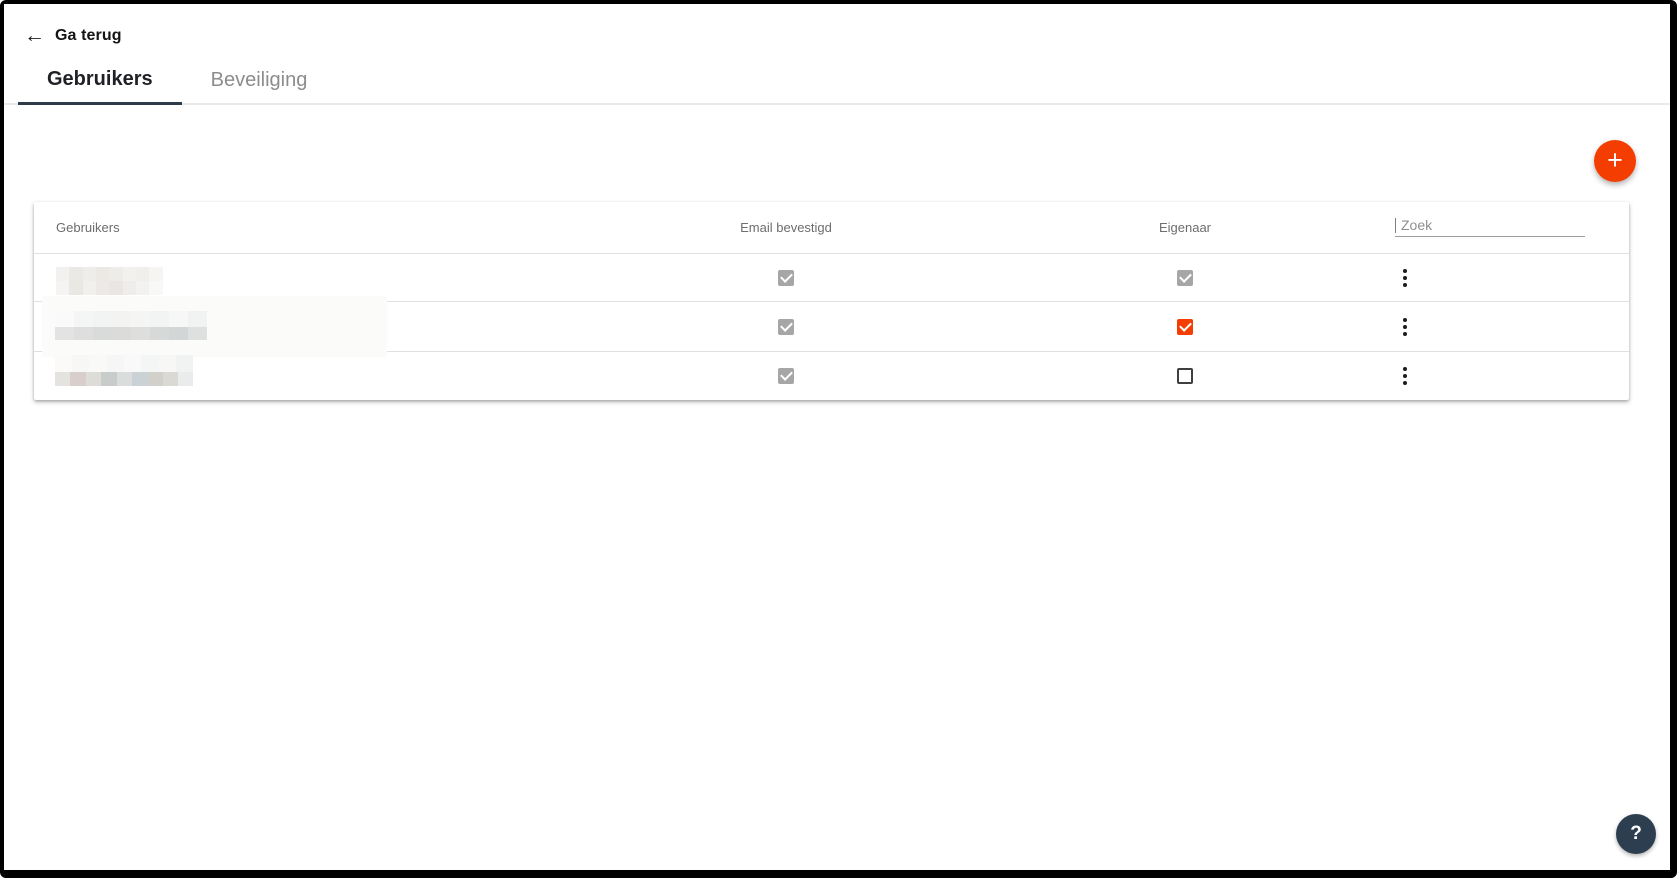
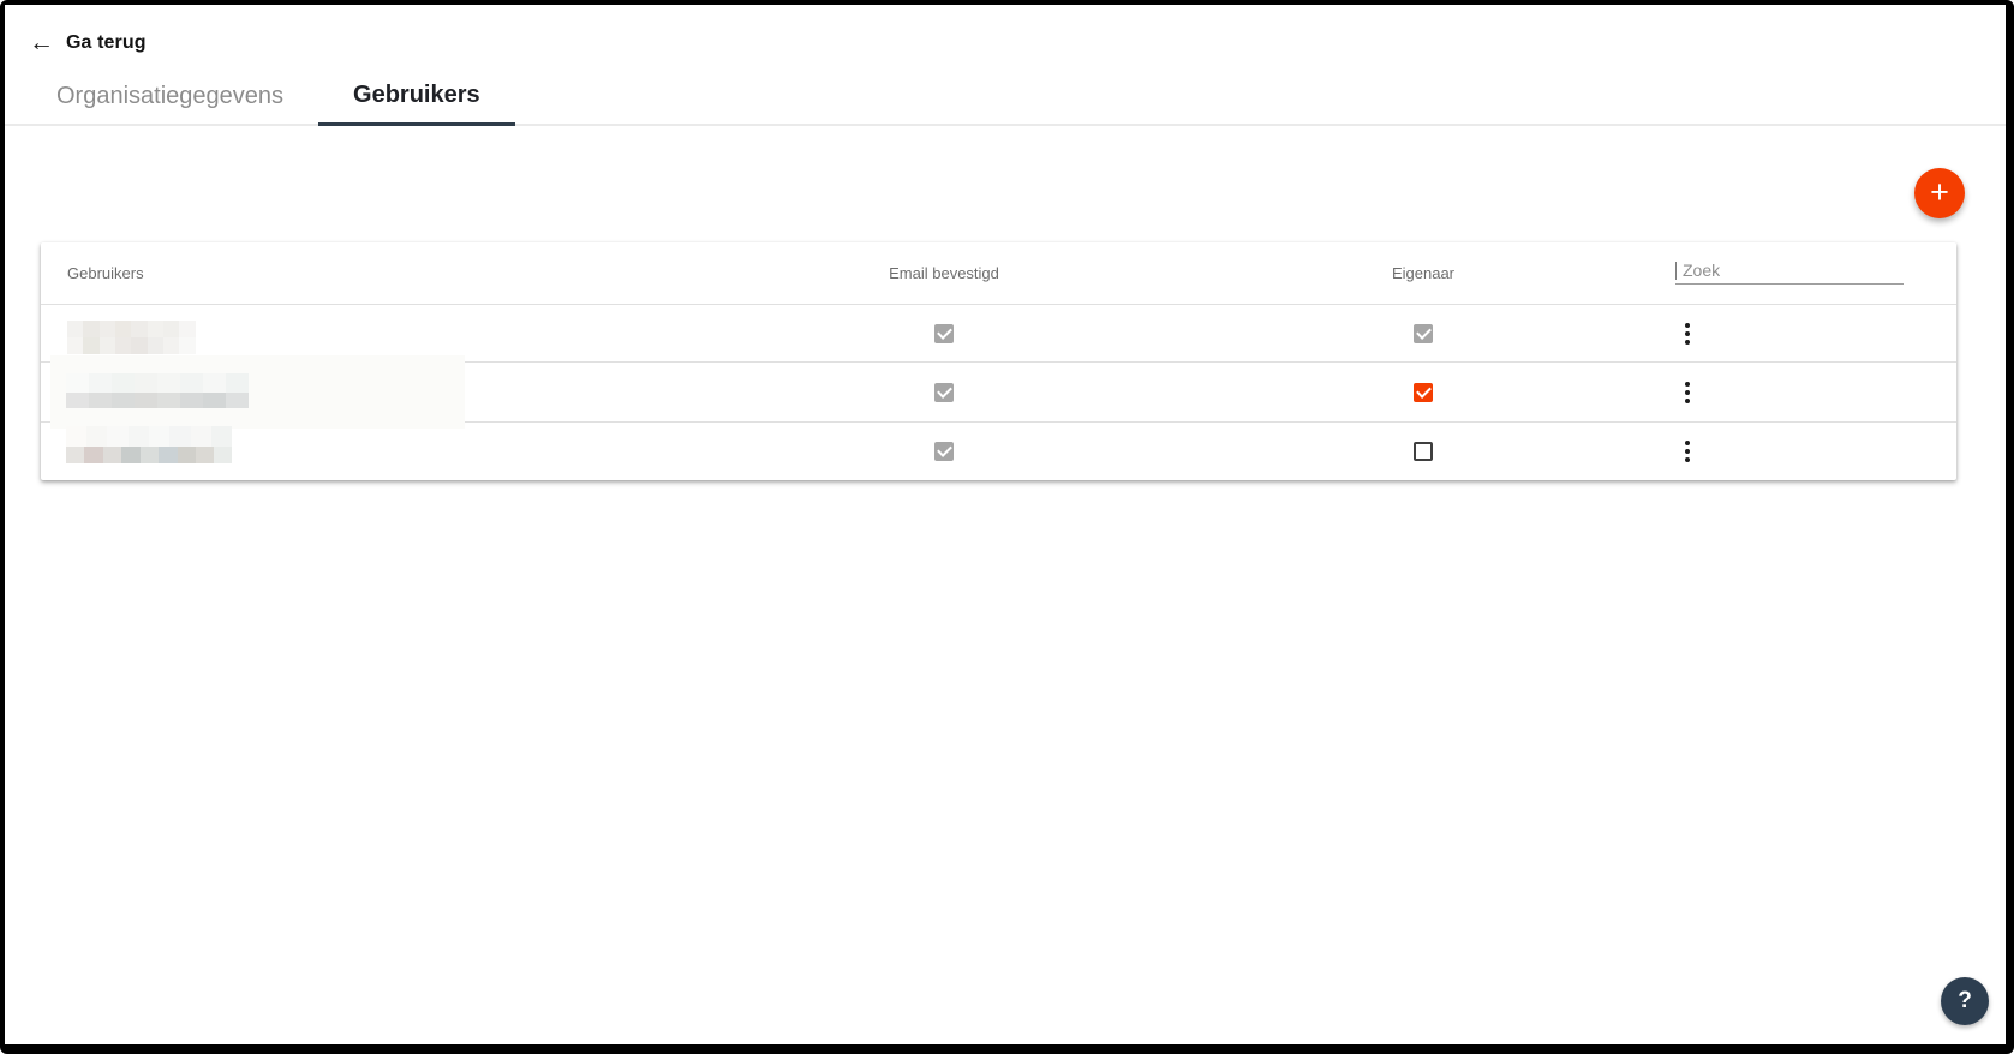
  ←
  Ga terug
+ Organisatiegegevens
  Gebruikers
- Beveiliging
  +
  Gebruikers
  Email bevestigd
  Eigenaar
  Zoek
  ?
